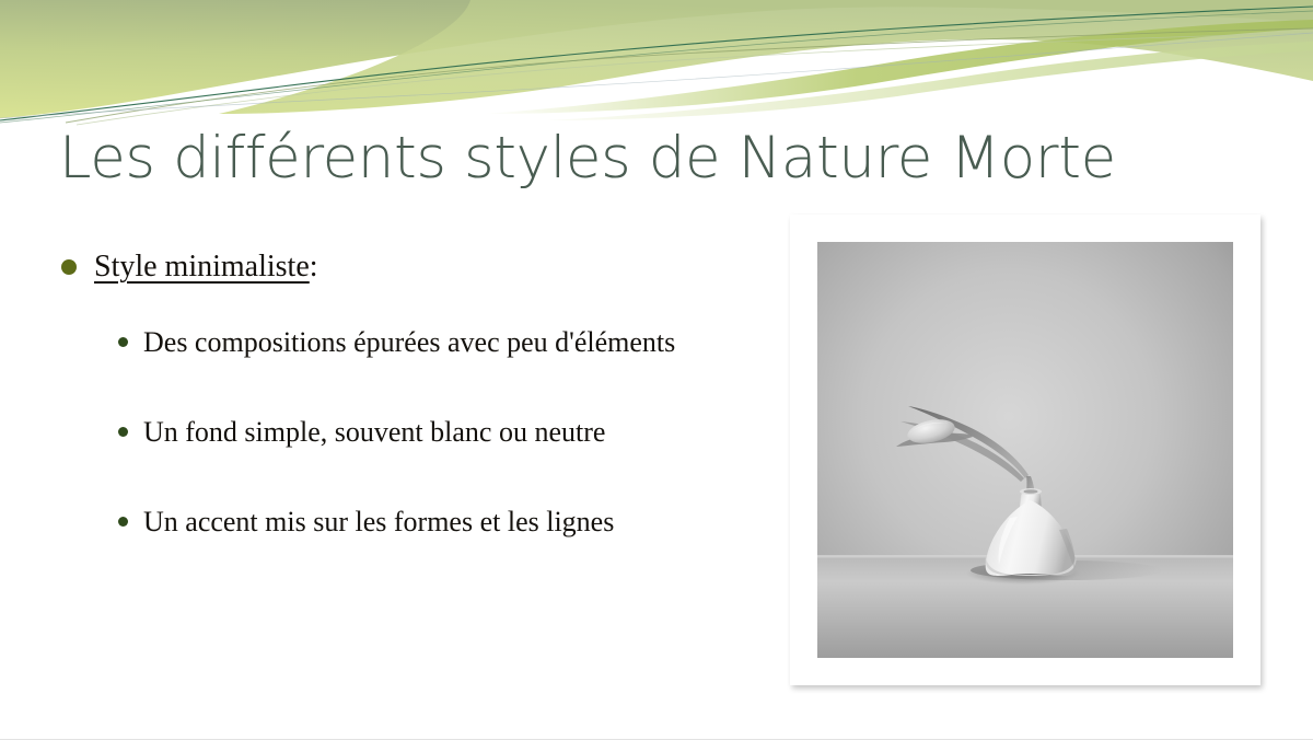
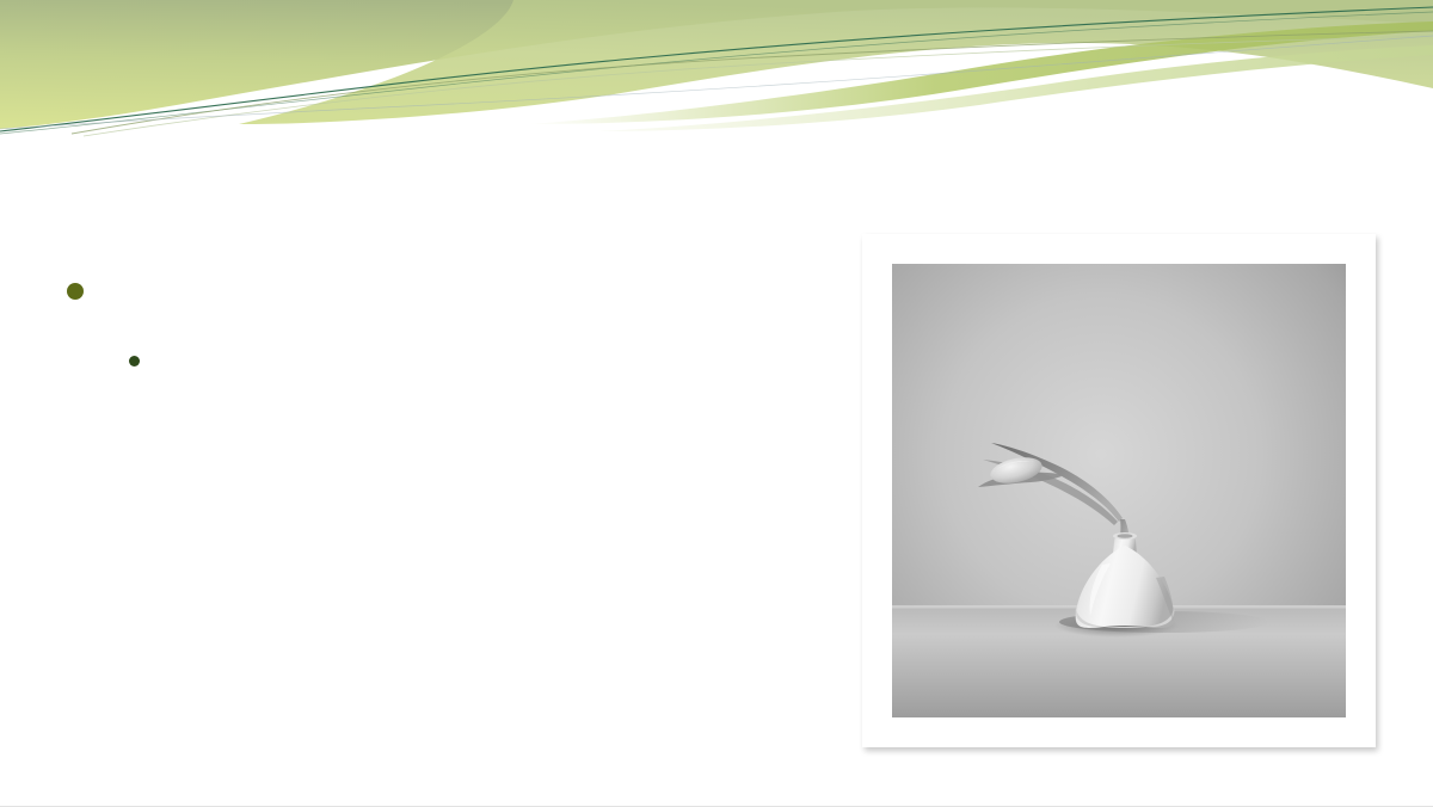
- Les différents styles de Nature Morte
- Style minimaliste :
- Des compositions épurées avec peu d'éléments
- Un fond simple, souvent blanc ou neutre
- Un accent mis sur les formes et les lignes
